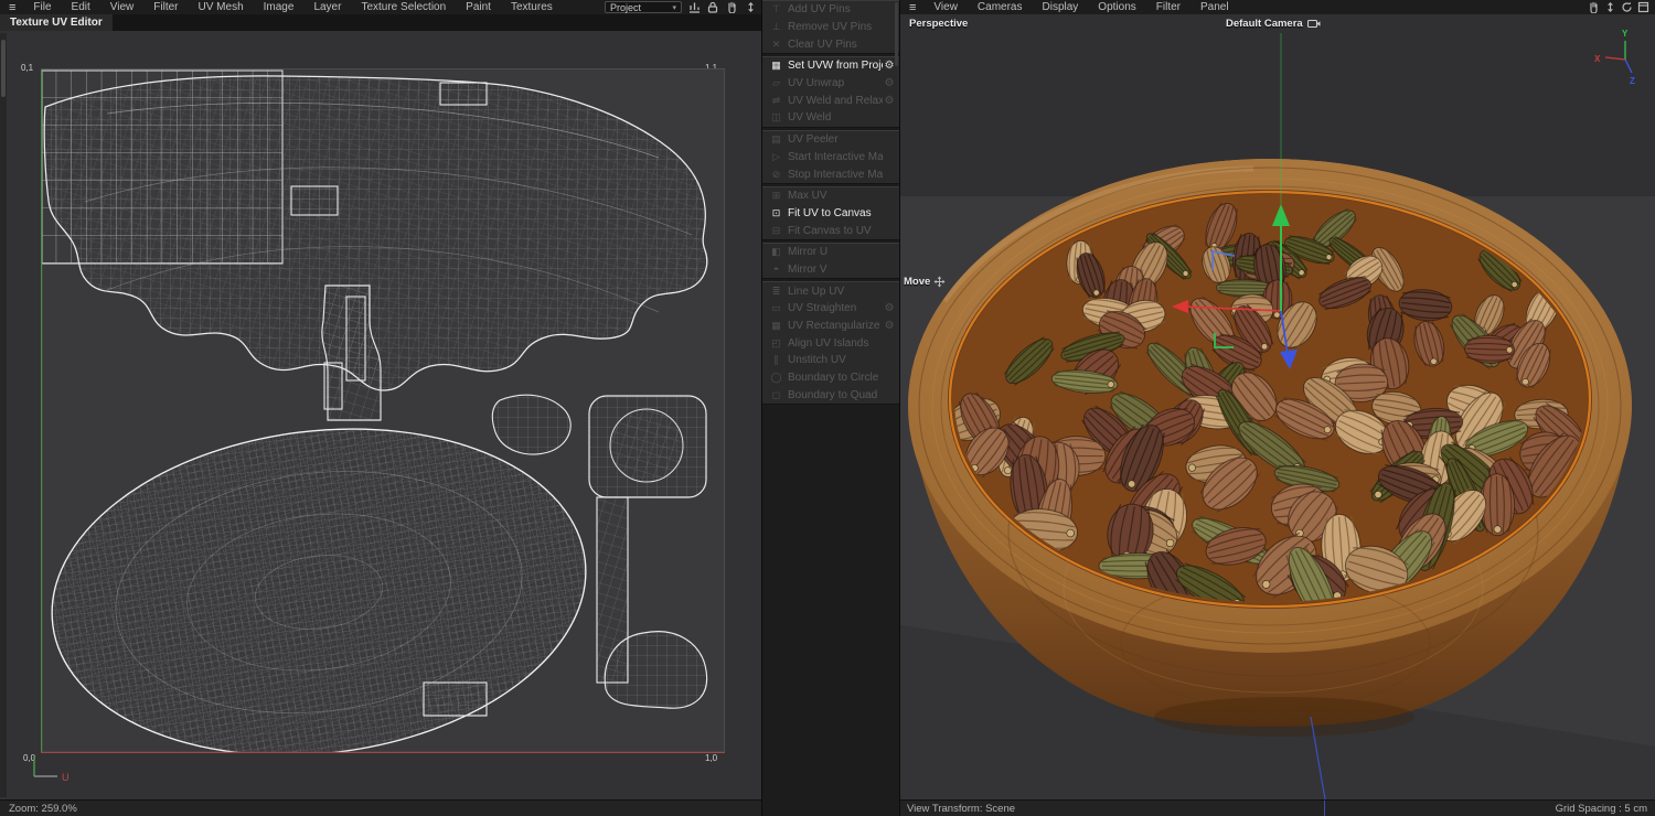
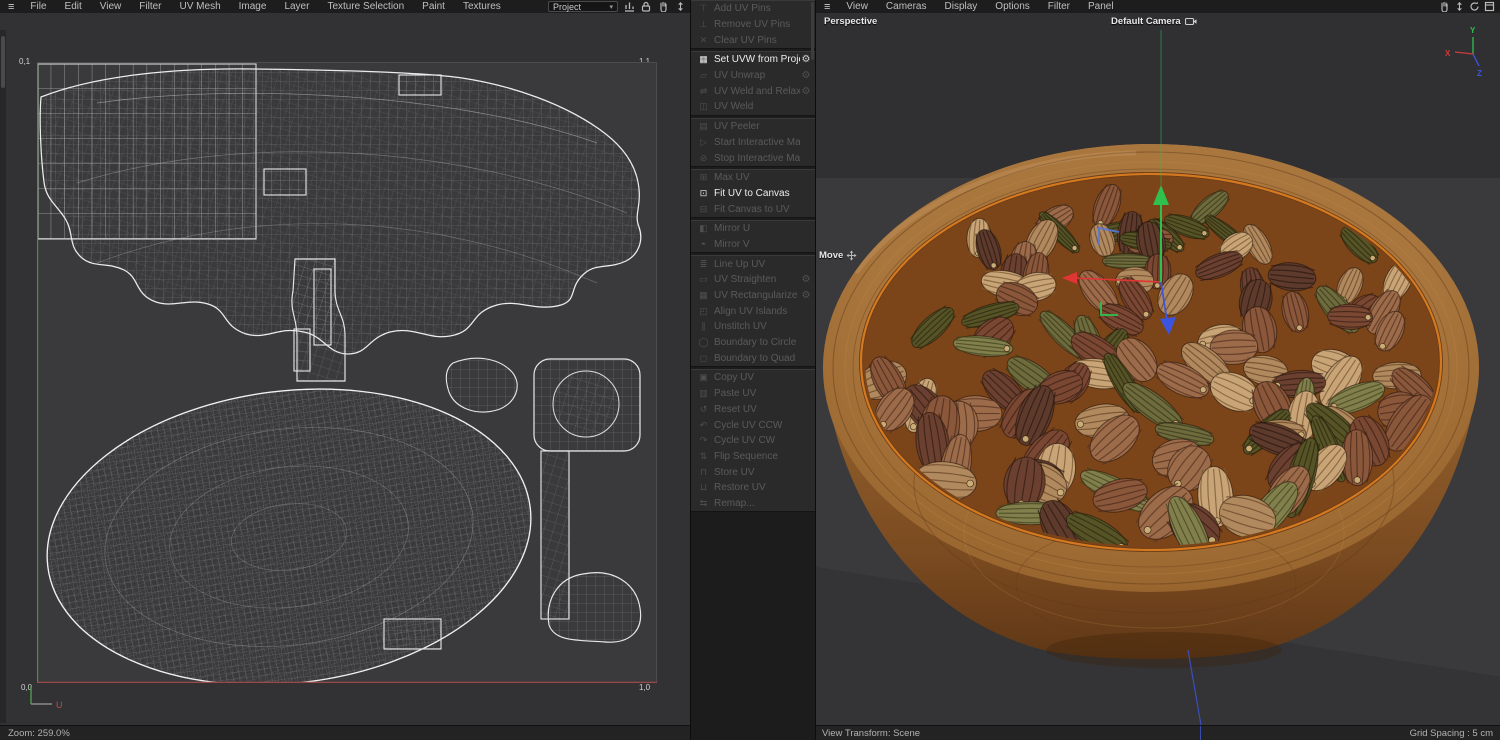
  ≡
  File
  Edit
  View
  Filter
  UV Mesh
  Image
  Layer
  Texture Selection
  Paint
  Textures
  Project
- Texture UV Editor
  0,1
  0,0
  1,0
  U
  Zoom: 259.0%
  ⊤
  Add UV Pins
  ⊥
  Remove UV Pins
  ✕
  Clear UV Pins
  ▦
  Set UVW from Proj
  ⚙
  UV Unwrap
  ⚙
  ⇌
  UV Weld and Relax
  ⚙
  ◫
  UV Weld
  ▤
  UV Peeler
  ▷
  Start Interactive Ma
  ⊘
  Stop Interactive Ma
  ⊞
  Max UV
  ⊡
  Fit UV to Canvas
  ⊟
  Fit Canvas to UV
  ◧
  Mirror U
  ◓
  Mirror V
  ≣
  Line Up UV
  ▭
  UV Straighten
  ⚙
  ▦
  UV Rectangularize
  ⚙
  ◰
  Align UV Islands
  Unstitch UV
  ◯
  Boundary to Circle
  Boundary to Quad
+ ▣
+ Copy UV
+ ▥
+ Paste UV
+ ↺
+ Reset UV
+ ↶
+ Cycle UV CCW
+ ↷
+ Cycle UV CW
+ ⇅
+ Flip Sequence
+ ⊓
+ Store UV
+ ⊔
+ Restore UV
+ ⇆
+ Remap...
  ≡
  View
  Cameras
  Display
  Options
  Filter
  Panel
  Y
  X
  Z
  Perspective
  Default Camera
  Move
  View Transform: Scene
  Grid Spacing : 5 cm
